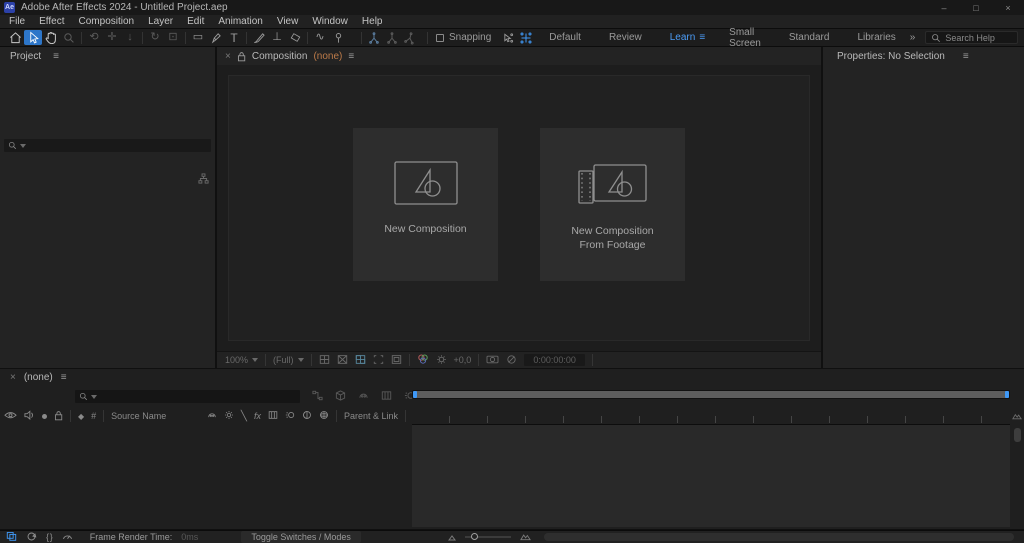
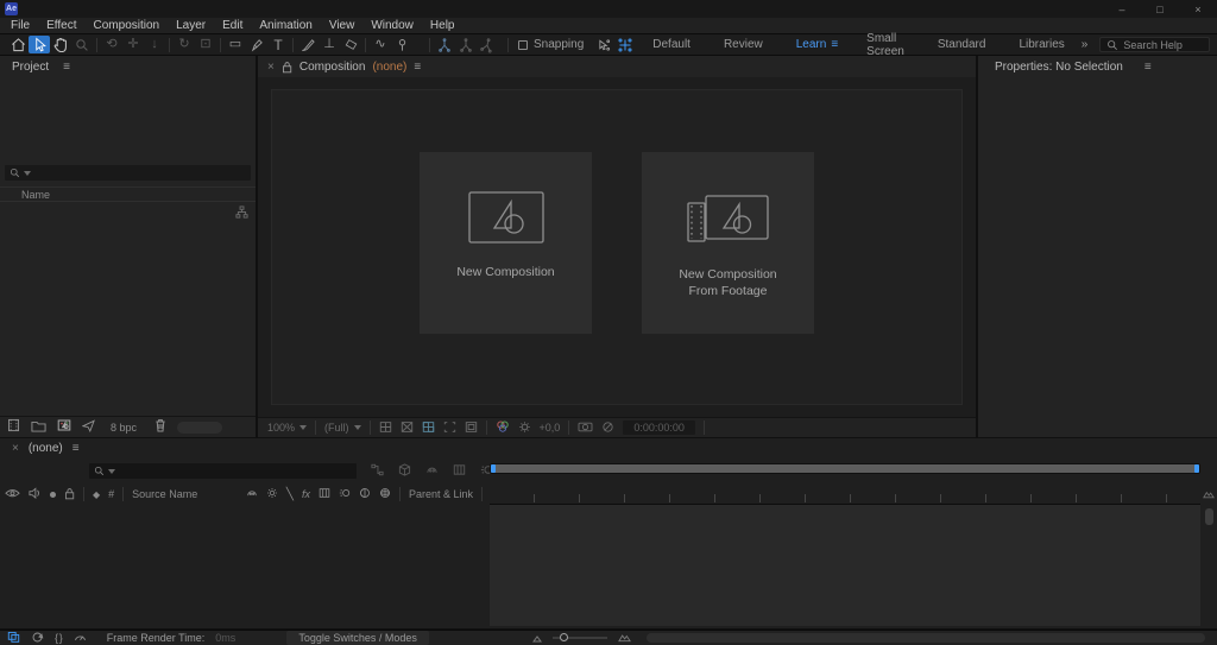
- Adobe After Effects 2024 - Untitled Project.aep
  –
  □
  ×
  File
  Effect
  Composition
  Layer
  Edit
  Animation
  View
  Window
  Help
  ⟲
  ✛
  ↓
  ↻
  ⊡
  ▭
  T
  ⊥
  ∿
  Snapping
  Default
  Review
  Learn
  ≡
  Small Screen
  Standard
  Libraries
  »
  Search Help
  Project
  ≡
+ Name
+ 8 bpc
  ×
  Composition
  (none)
  ≡
  New Composition
  New Composition
  From Footage
  100%
  (Full)
  +0,0
  0:00:00:00
  Properties: No Selection
  ≡
  ×
  (none)
  ≡
  ◆
  #
  Source Name
  ╲
  fx
  Parent & Link
  { }
  Frame Render Time:
  0ms
  Toggle Switches / Modes
